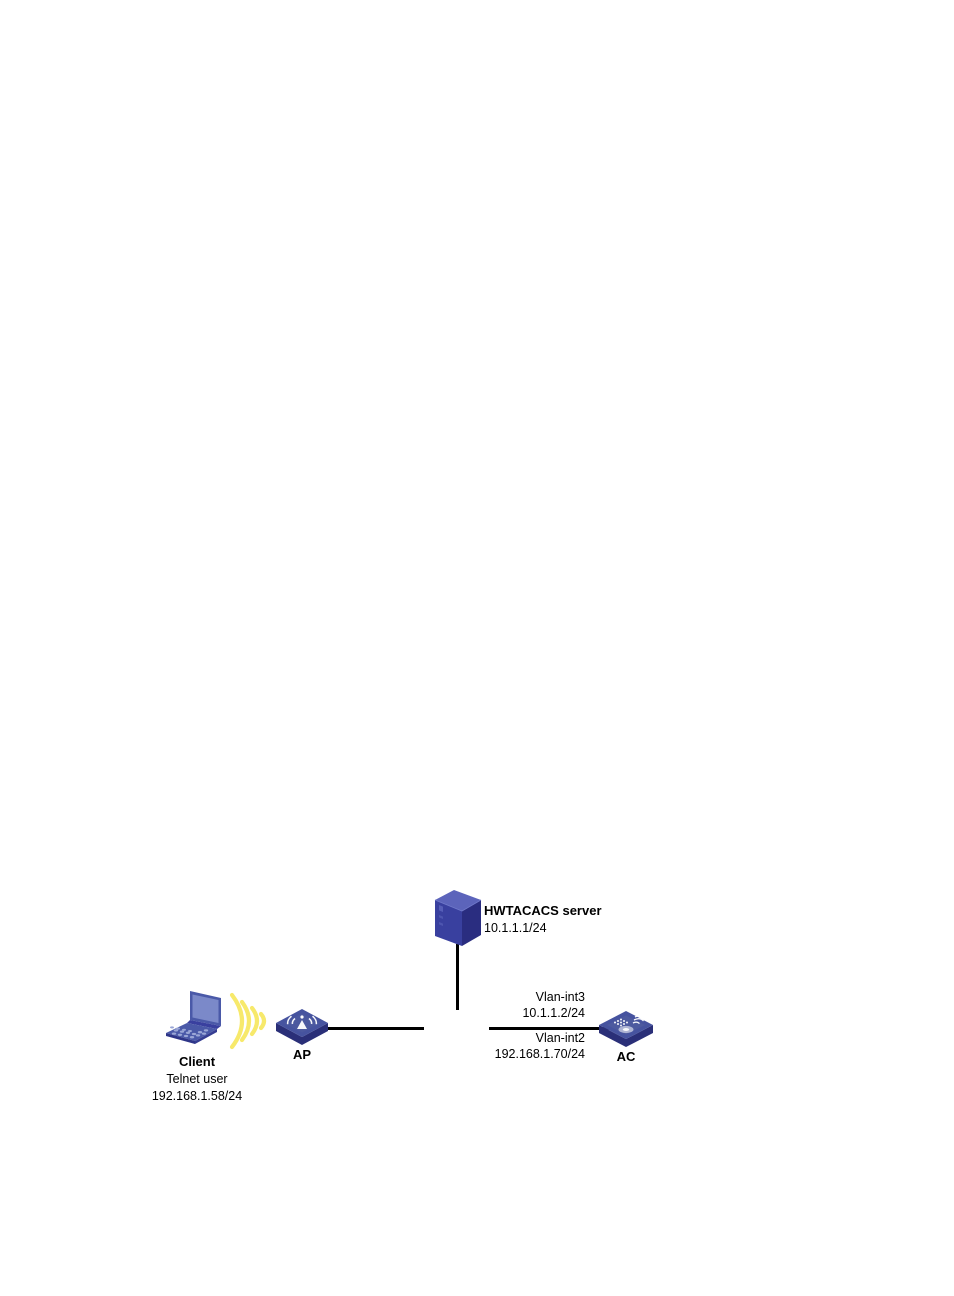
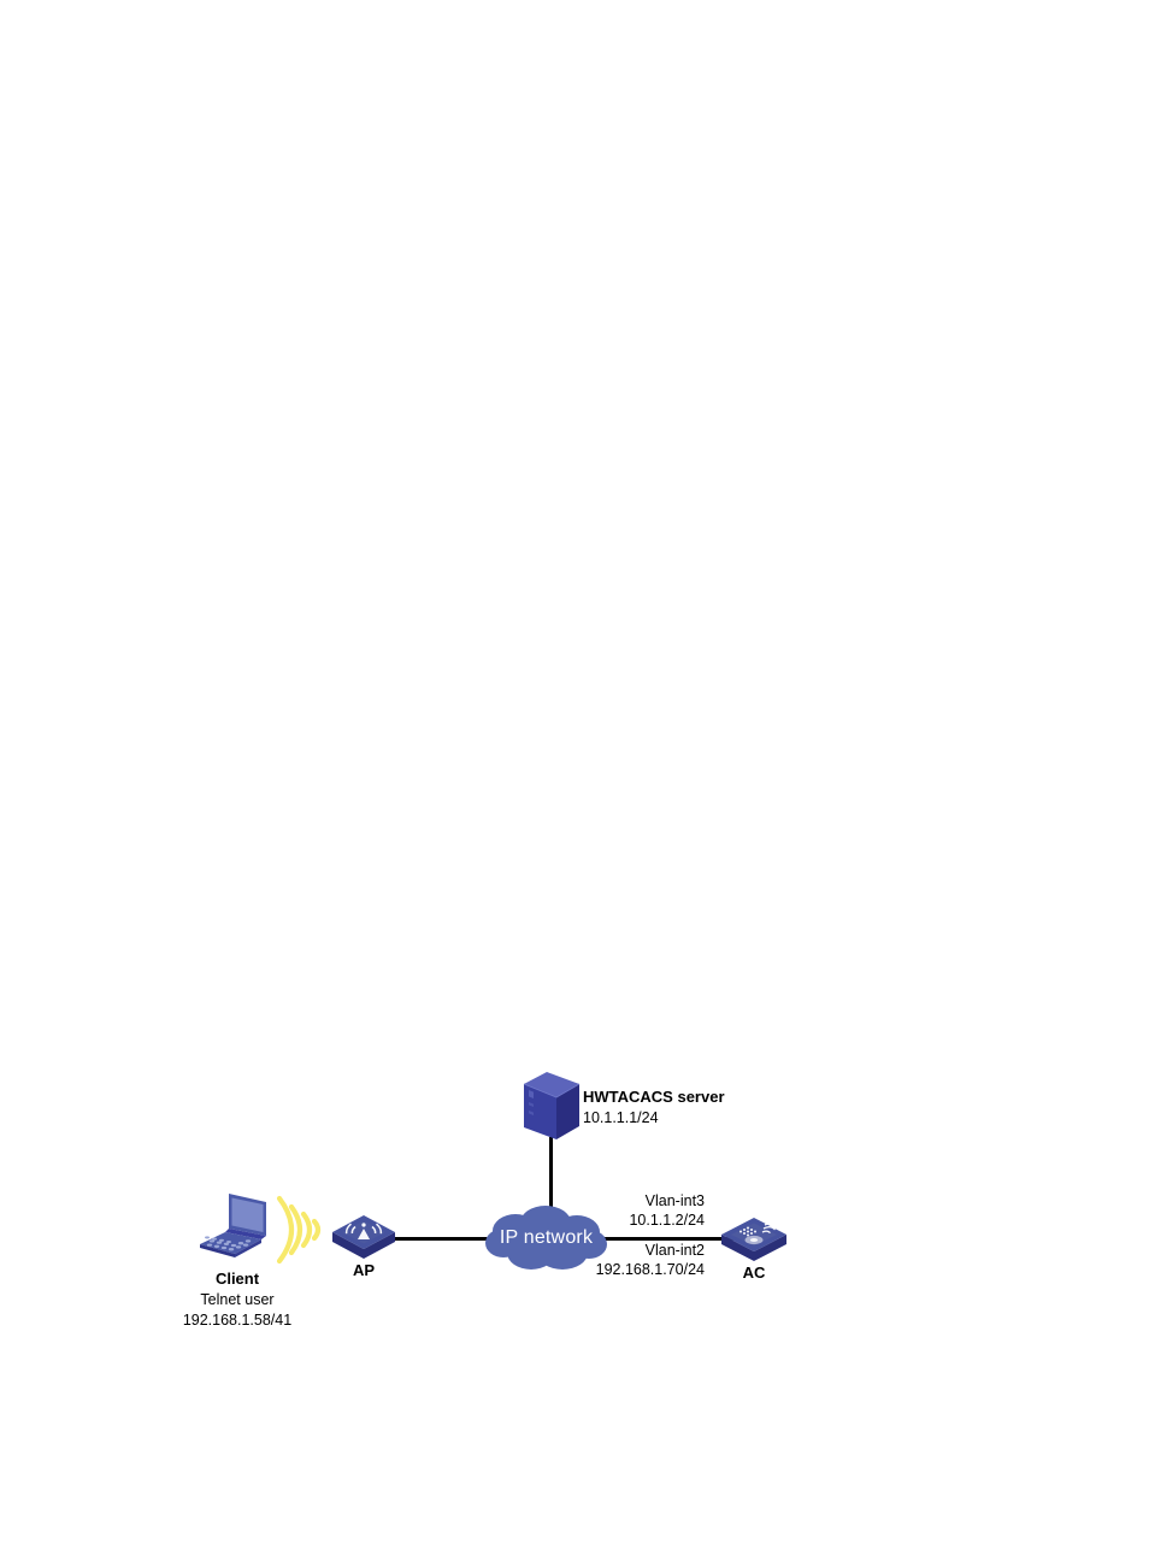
  HWTACACS server
  10.1.1.1/24
+ IP network
  AC
  Vlan-int3
  10.1.1.2/24
  Vlan-int2
  192.168.1.70/24
  AP
  Client
  Telnet user
- 192.168.1.58/24
+ 192.168.1.58/41
